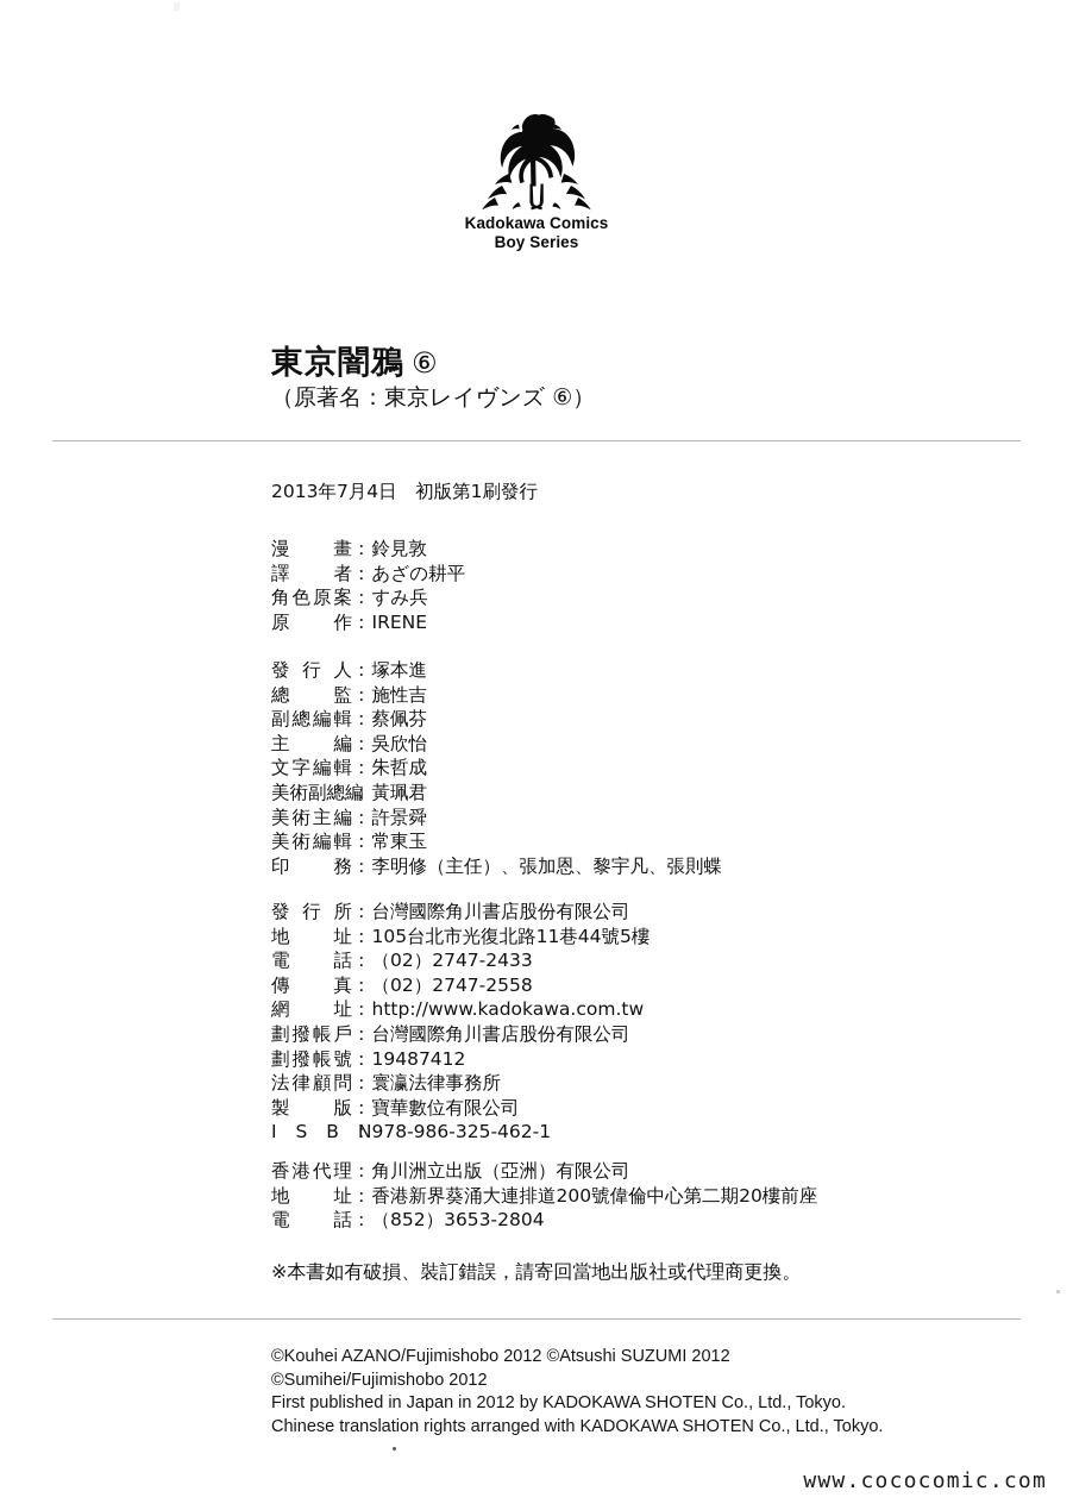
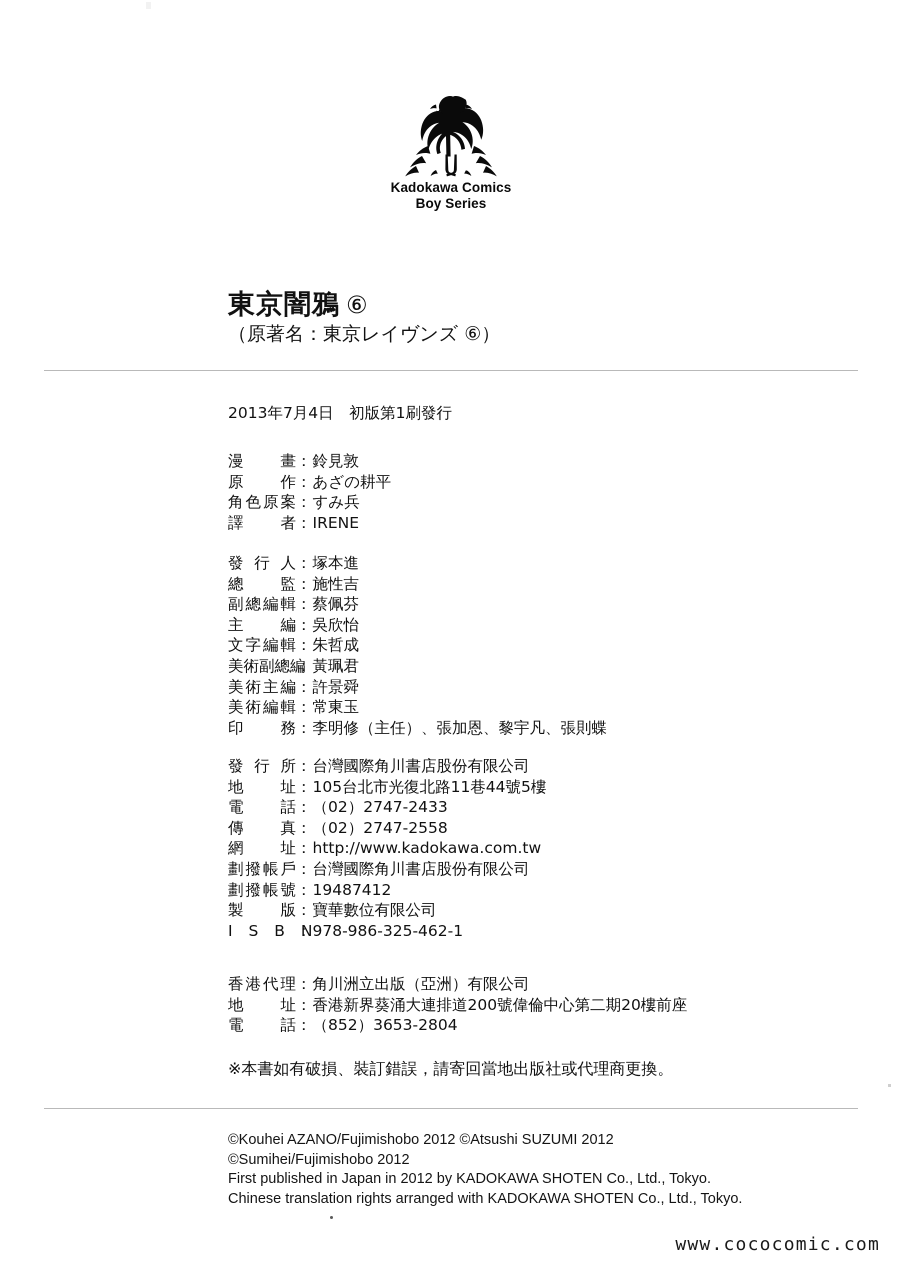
  Kadokawa Comics
  Boy Series
  東京闇鴉 ⑥
  （原著名：東京レイヴンズ ⑥）
  2013年7月4日 初版第1刷發行
  漫 畫：鈴見敦
- 譯 者：あざの耕平
+ 原 作：あざの耕平
  角色原案：すみ兵
- 原 作：IRENE
+ 譯 者：IRENE
  發 行 人：塚本進
  總 監：施性吉
  副總編輯：蔡佩芬
  主 編：吳欣怡
  文字編輯：朱哲成
  美術副總 ：黃珮君
  美術主編：許景舜
  美術編輯：常東玉
  印 務：李明修（主任）、張加恩、黎宇凡、張則蝶
  發 行 所：台灣國際角川書店股份有限公司
  地 址：105台北市光復北路11巷44號5樓
  電 話：（02）2747-2433
  傳 真：（02）2747-2558
  網 址：http://www.kadokawa.com.tw
  劃撥帳戶：台灣國際角川書店股份有限公司
  劃撥帳號：19487412
- 法律顧問：寰瀛法律事務所
  製 版：寶華數位有限公司
  I S B ：978-986-325-462-1
  香港代理：角川洲立出版（亞洲）有限公司
  地 址：香港新界葵涌大連排道200號偉倫中心第二期20樓前座
  電 話：（852）3653-2804
  ※本書如有破損、裝訂錯誤，請寄回當地出版社或代理商更換。
  ©Kouhei AZANO/Fujimishobo 2012 ©Atsushi SUZUMI 2012
  ©Sumihei/Fujimishobo 2012
  First published in Japan in 2012 by KADOKAWA SHOTEN Co., Ltd., Tokyo.
  Chinese translation rights arranged with KADOKAWA SHOTEN Co., Ltd., Tokyo.
  www.cococomic.com
